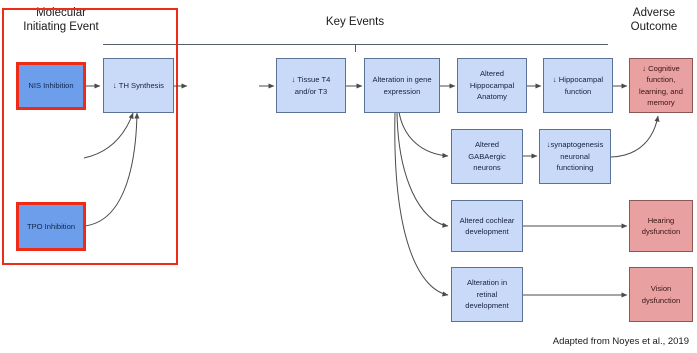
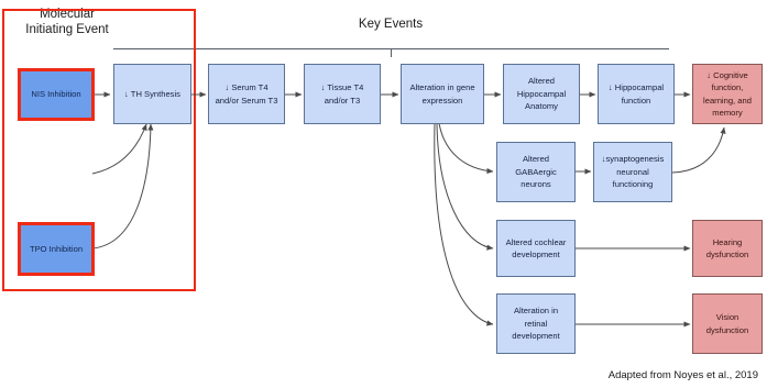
  Molecular
  Initiating Event
  Key Events
- Adverse
- Outcome
  NIS Inhibition
  TPO Inhibition
  ↓ TH Synthesis
+ ↓ Serum T4
+ and/or Serum T3
  ↓ Tissue T4
  and/or T3
  Alteration in gene
  expression
  Altered
  Hippocampal
  Anatomy
  ↓ Hippocampal
  function
  Altered
  GABAergic
  neurons
  ↓synaptogenesis
  neuronal
  functioning
  Altered cochlear
  development
  Alteration in
  retinal
  development
  ↓ Cognitive
  function,
  learning, and
  memory
  Hearing
  dysfunction
  Vision
  dysfunction
  Adapted from Noyes et al., 2019
